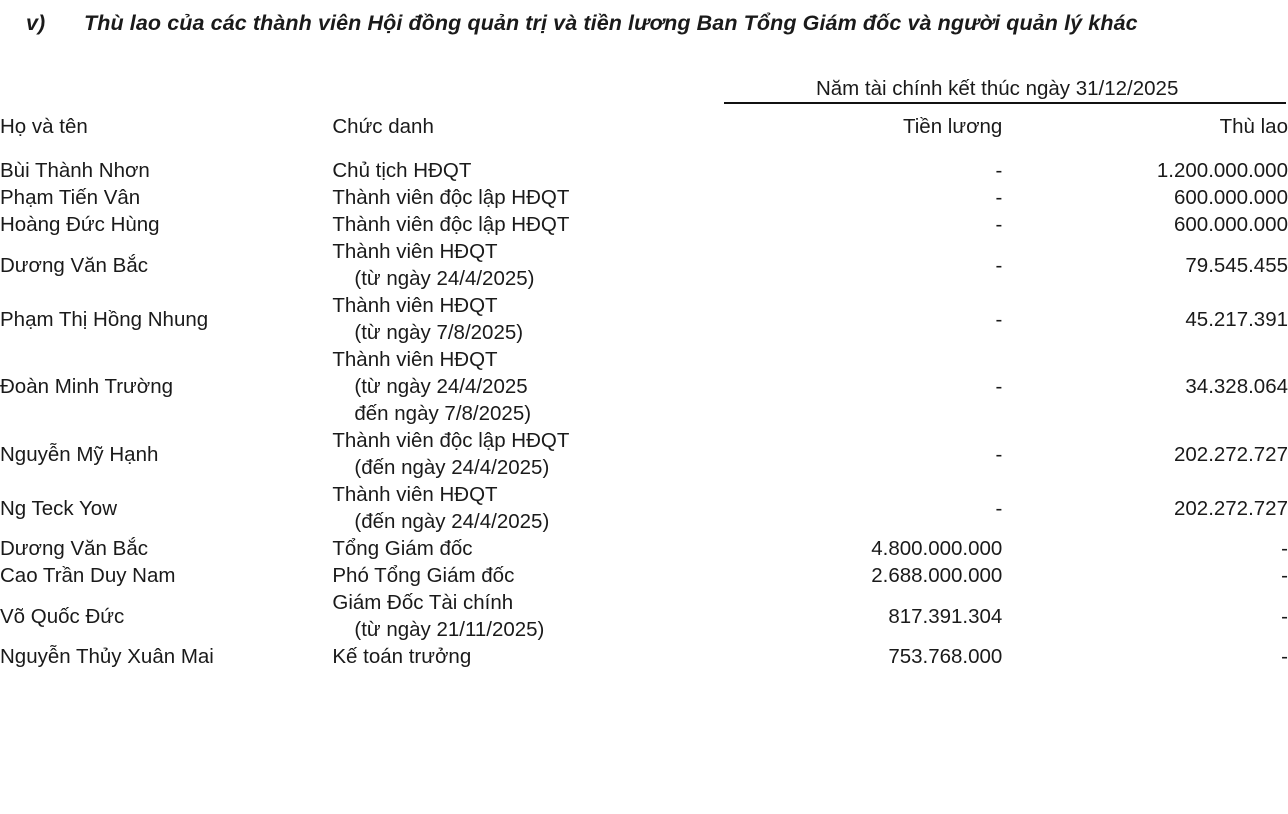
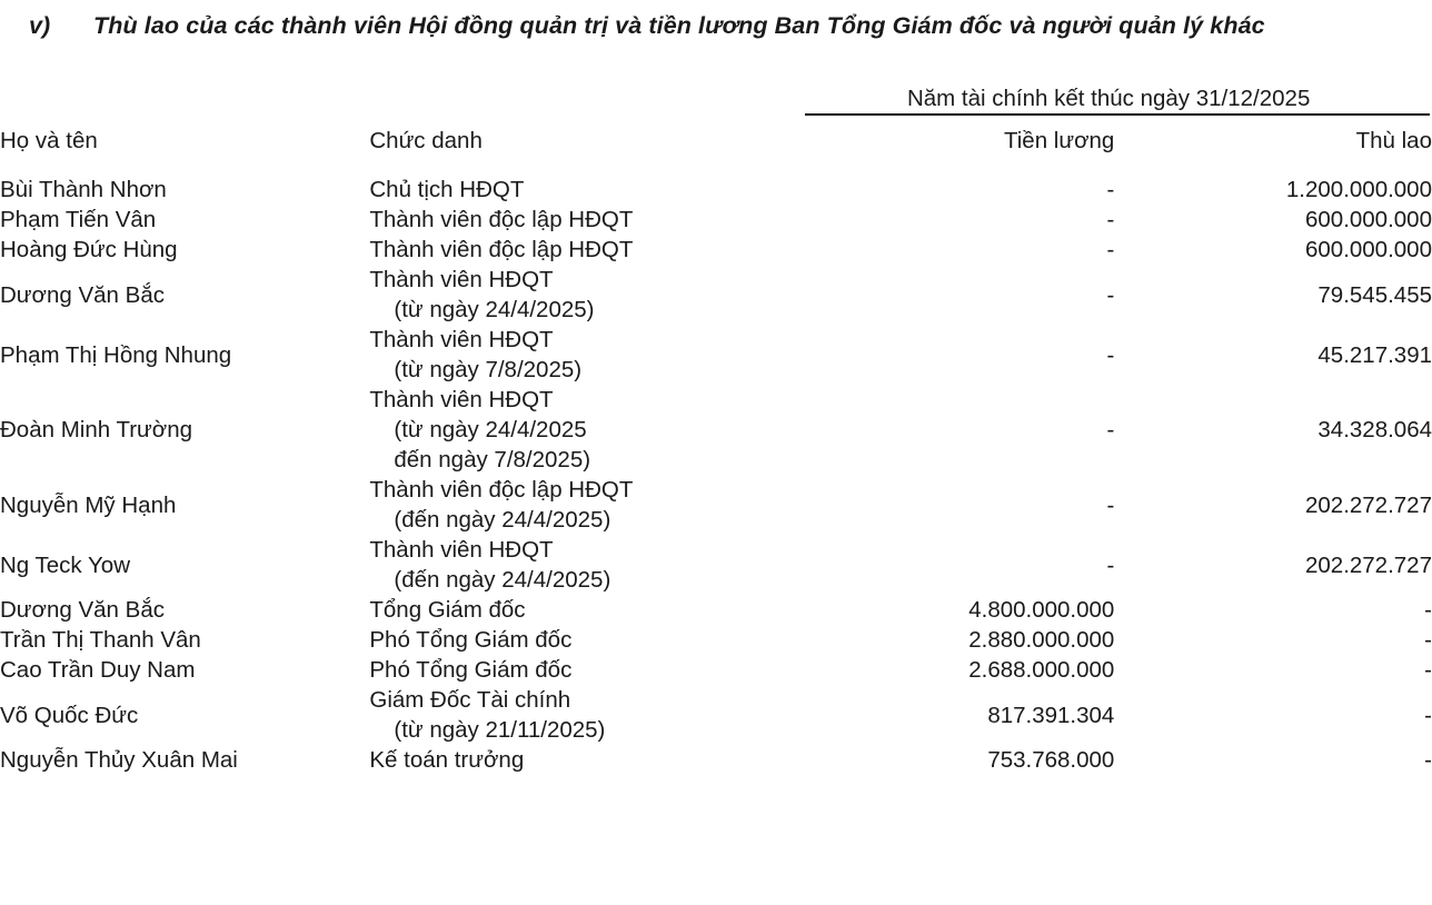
  v)
  Thù lao của các thành viên Hội đồng quản trị và tiền lương Ban Tổng Giám đốc và người quản lý khác
  		Năm tài chính kết thúc ngày 31/12/2025
  Họ và tên	Chức danh	Tiền lương	Thù lao
  Bùi Thành Nhơn	Chủ tịch HĐQT	-	1.200.000.000
  Phạm Tiến Vân	Thành viên độc lập HĐQT	-	600.000.000
  Hoàng Đức Hùng	Thành viên độc lập HĐQT	-	600.000.000
  Dương Văn Bắc	Thành viên HĐQT(từ ngày 24/4/2025)	-	79.545.455
  Phạm Thị Hồng Nhung	Thành viên HĐQT(từ ngày 7/8/2025)	-	45.217.391
  Đoàn Minh Trường	Thành viên HĐQT(từ ngày 24/4/2025đến ngày 7/8/2025)	-	34.328.064
  Nguyễn Mỹ Hạnh	Thành viên độc lập HĐQT(đến ngày 24/4/2025)	-	202.272.727
  Ng Teck Yow	Thành viên HĐQT(đến ngày 24/4/2025)	-	202.272.727
  Dương Văn Bắc	Tổng Giám đốc	4.800.000.000	-
+ Trần Thị Thanh Vân	Phó Tổng Giám đốc	2.880.000.000	-
  Cao Trần Duy Nam	Phó Tổng Giám đốc	2.688.000.000	-
  Võ Quốc Đức	Giám Đốc Tài chính(từ ngày 21/11/2025)	817.391.304	-
  Nguyễn Thủy Xuân Mai	Kế toán trưởng	753.768.000	-
